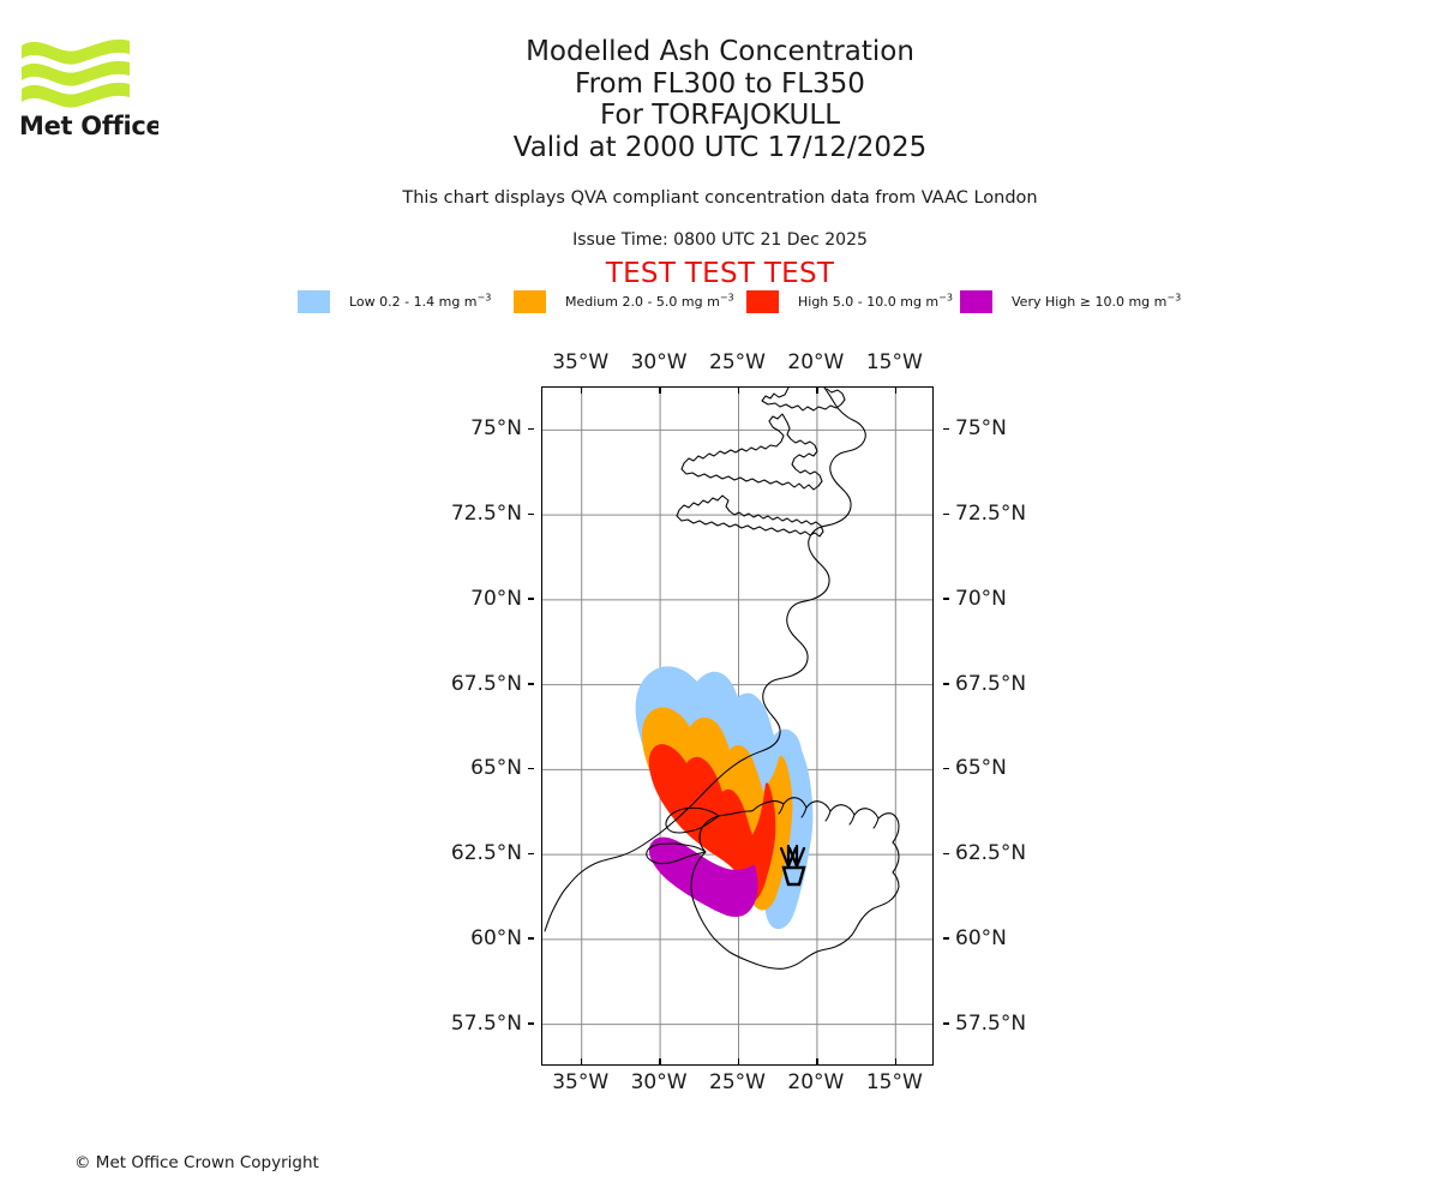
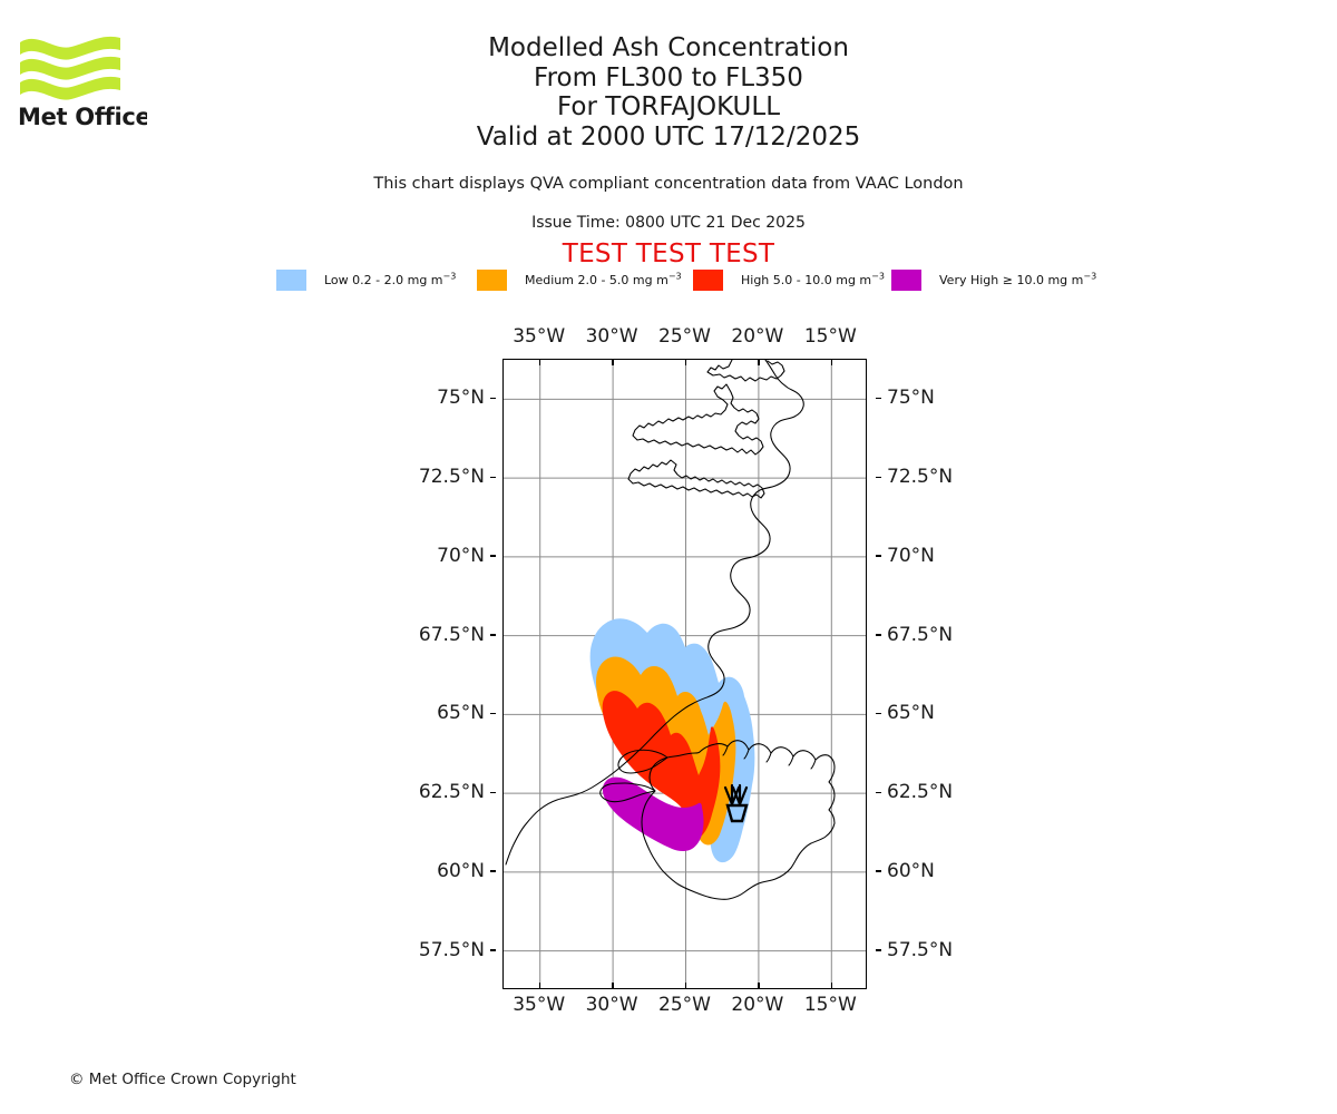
  Met Office
  Modelled Ash Concentration
  From FL300 to FL350
  For TORFAJOKULL
  Valid at 2000 UTC 17/12/2025
  This chart displays QVA compliant concentration data from VAAC London
  Issue Time: 0800 UTC 21 Dec 2025
  TEST TEST TEST
- Low 0.2 - 1.4 mg m−3
+ Low 0.2 - 2.0 mg m−3
  Medium 2.0 - 5.0 mg m−3
  High 5.0 - 10.0 mg m−3
  Very High ≥ 10.0 mg m−3
  35°W
  30°W
  25°W
  20°W
  15°W
  35°W
  30°W
  25°W
  20°W
  15°W
  57.5°N
  60°N
  62.5°N
  65°N
  67.5°N
  70°N
  72.5°N
  75°N
  57.5°N
  60°N
  62.5°N
  65°N
  67.5°N
  70°N
  72.5°N
  75°N
  © Met Office Crown Copyright
